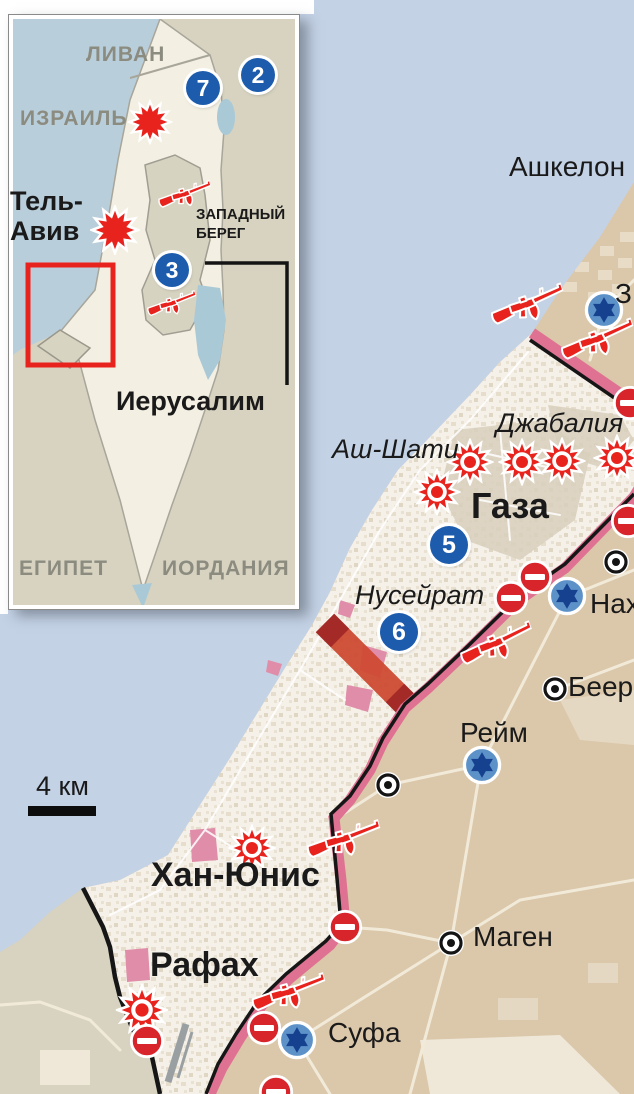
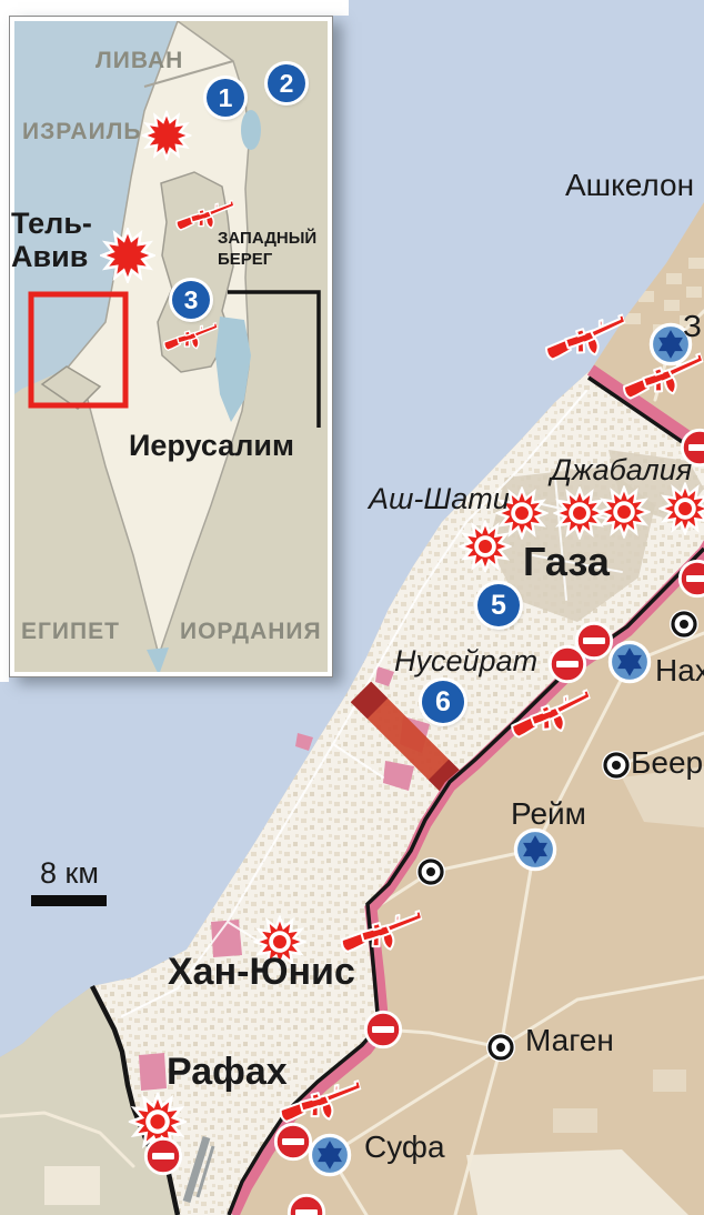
- 7
+ 1
  2
  3
  5
  6
  ЛИВАН
  ИЗРАИЛЬ
  Тель-
  Авив
  ЗАПАДНЫЙ
  БЕРЕГ
  Иерусалим
  ЕГИПЕТ
  ИОРДАНИЯ
  Ашкелон
  З
  Джабалия
  Аш-Шати
  Газа
  Нусейрат
  Нах
  Беер
  Рейм
  Хан-Юнис
  Маген
  Рафах
  Суфа
- 4 км
+ 8 км
